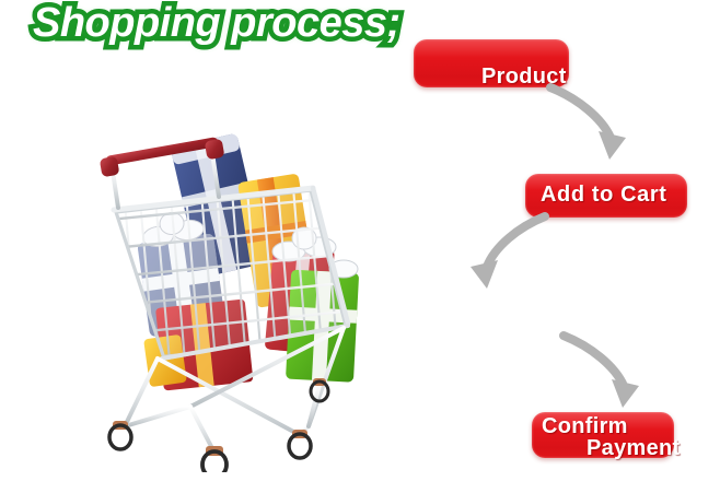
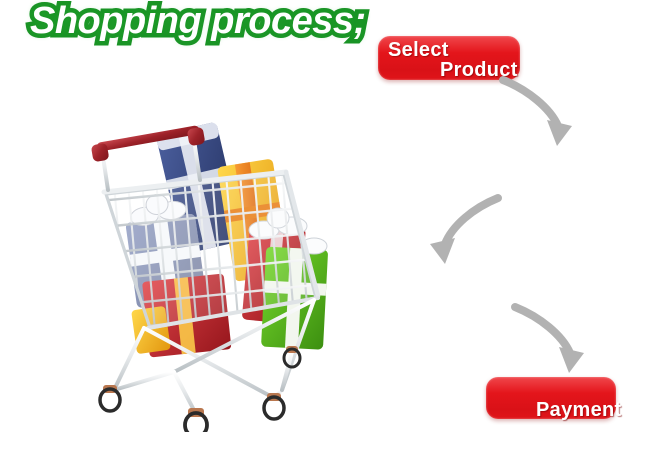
  Shopping process;
+ Select
  Product
- Add to Cart
- Confirm
  Payment
